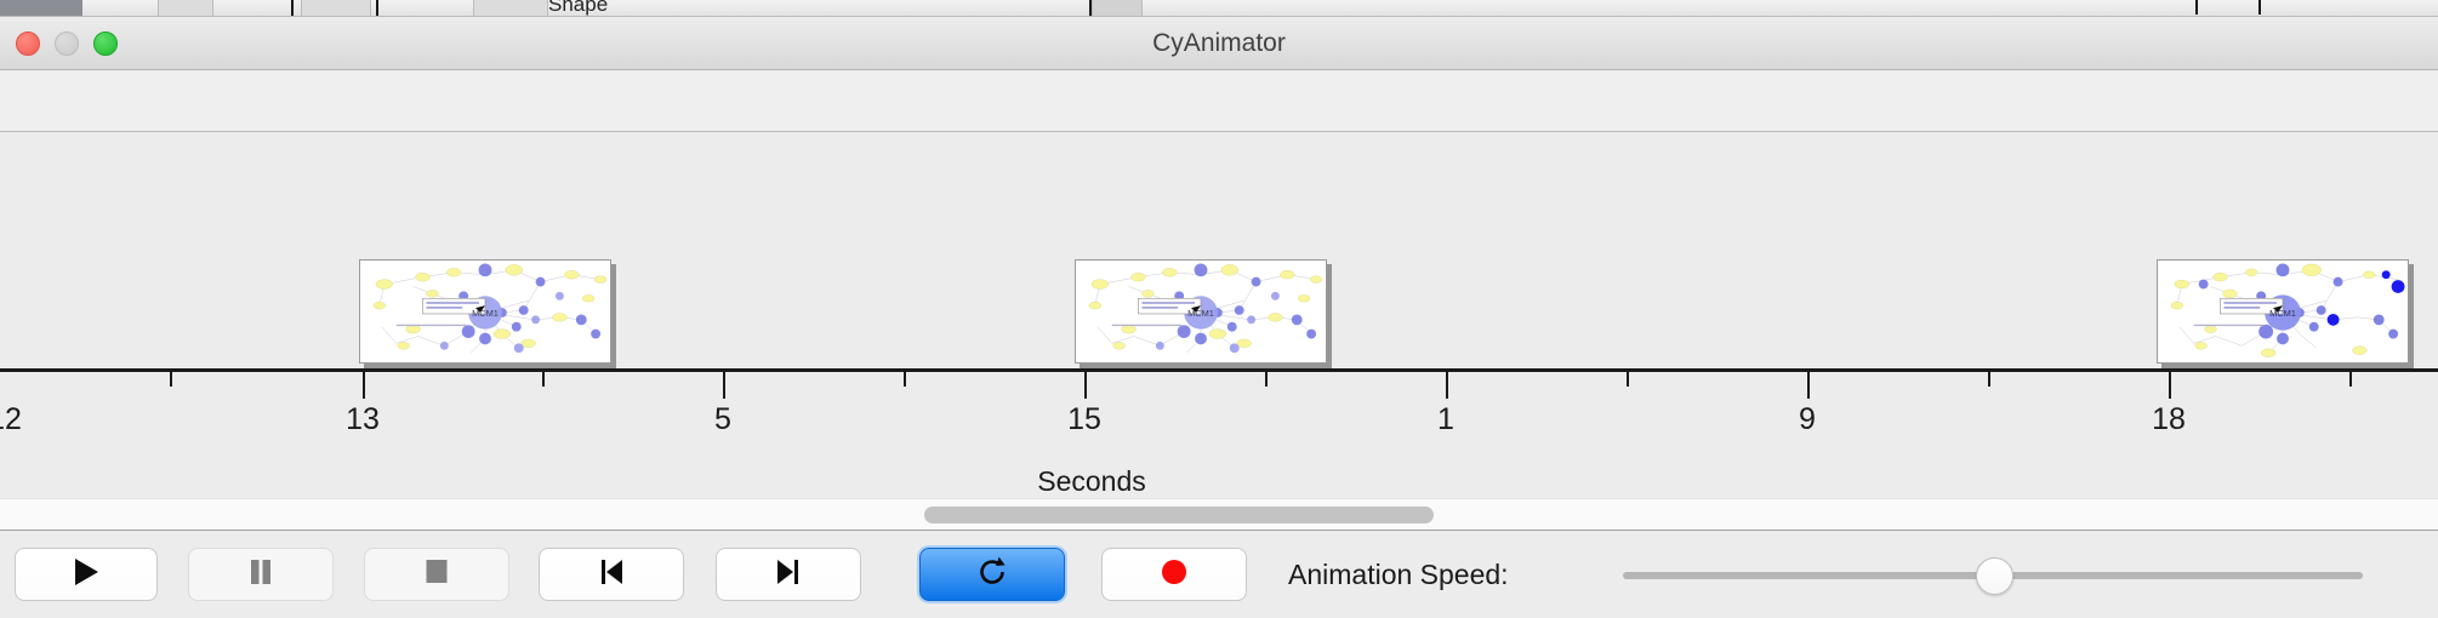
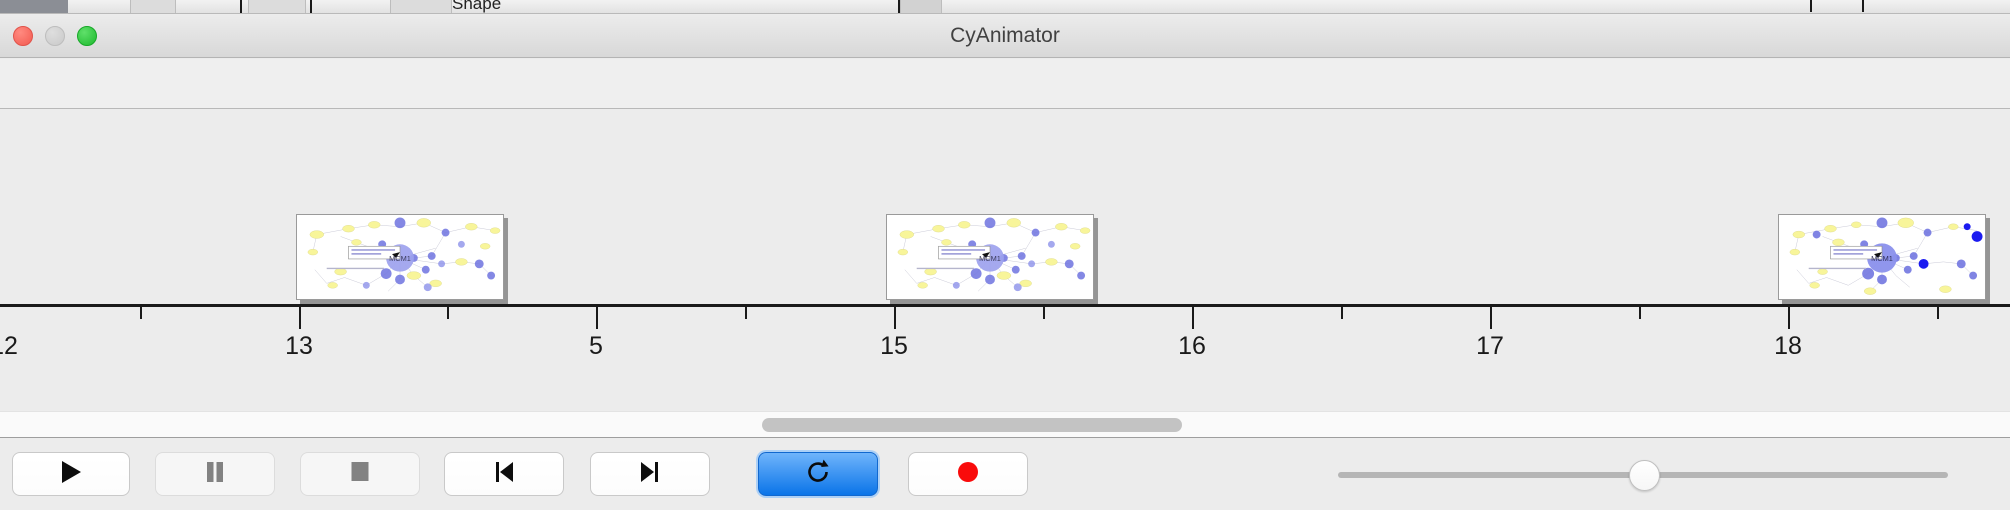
  Shape
  CyAnimator
  MCM1
  MCM1
  MCM1
  13
  5
  15
- 1
+ 16
- 9
+ 17
  18
- Seconds
- Animation Speed:
